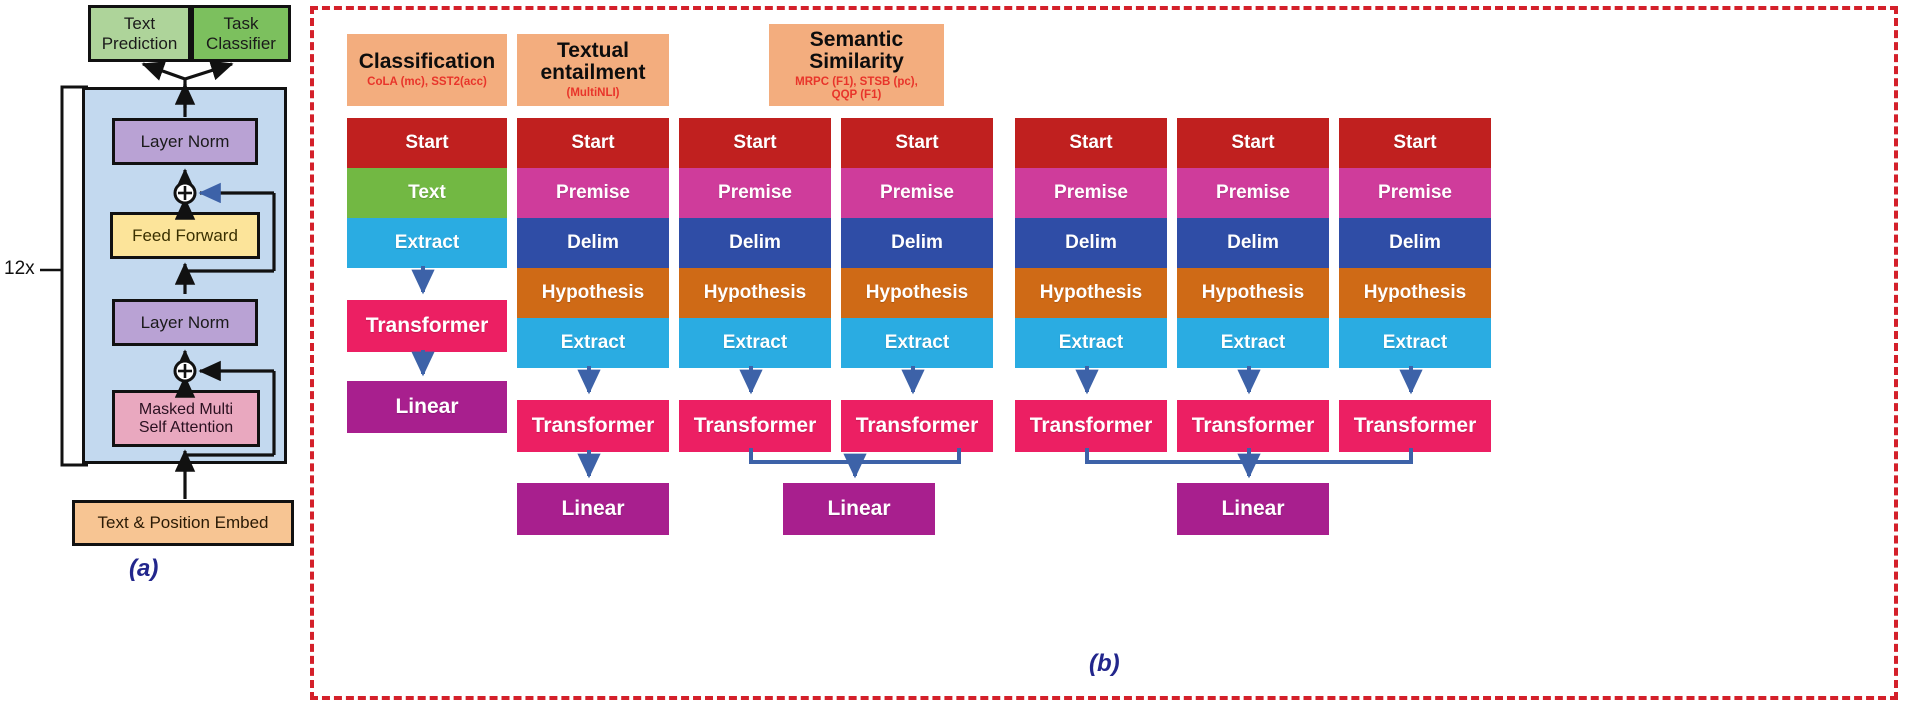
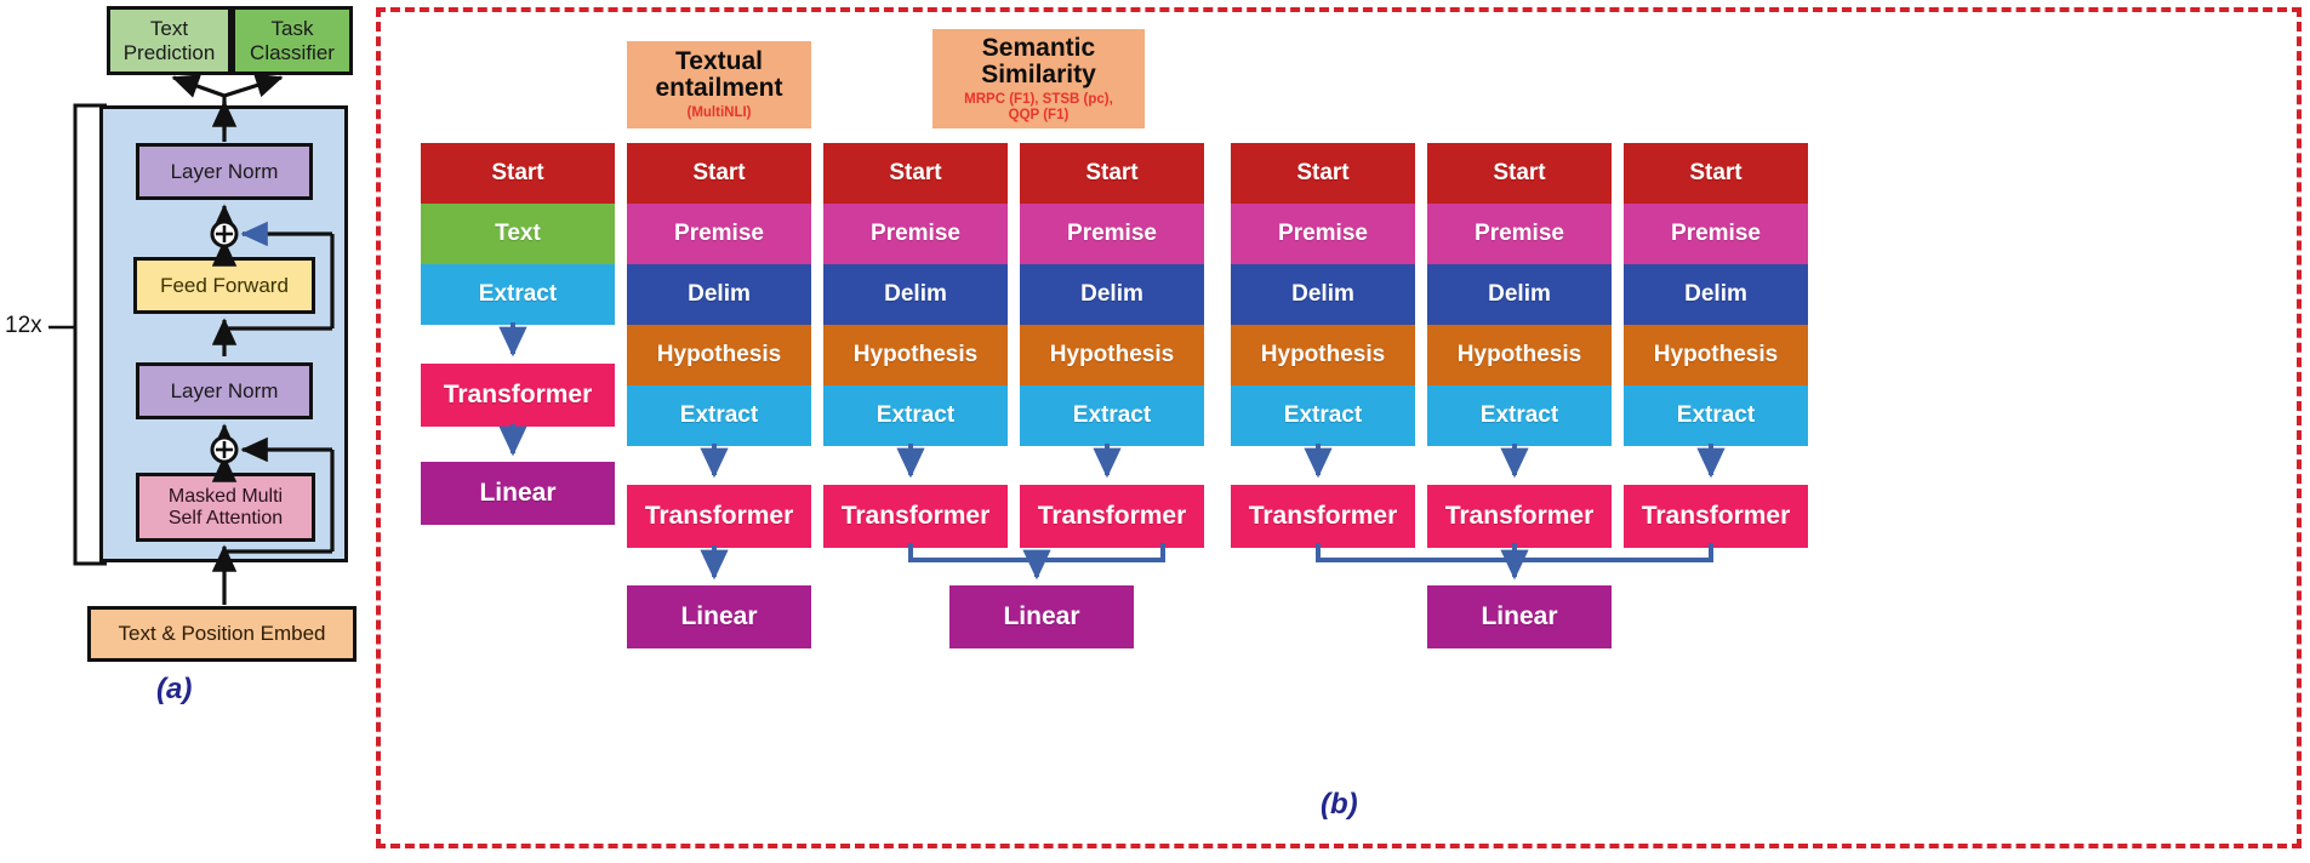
  Text
  Prediction
  Task
  Classifier
  Layer Norm
  Feed Forward
  Layer Norm
  Masked Multi
  Self Attention
  Text & Position Embed
  12x
  (a)
- Classification
- CoLA (mc), SST2(acc)
  Textual
  entailment
  (MultiNLI)
  Semantic
  Similarity
  MRPC (F1), STSB (pc),
  QQP (F1)
  Start
  Text
  Extract
  Transformer
  Linear
  Start
  Premise
  Delim
  Hypothesis
  Extract
  Transformer
  Linear
  Start
  Premise
  Delim
  Hypothesis
  Extract
  Transformer
  Start
  Premise
  Delim
  Hypothesis
  Extract
  Transformer
  Linear
  Start
  Premise
  Delim
  Hypothesis
  Extract
  Transformer
  Start
  Premise
  Delim
  Hypothesis
  Extract
  Transformer
  Start
  Premise
  Delim
  Hypothesis
  Extract
  Transformer
  Linear
  (b)
